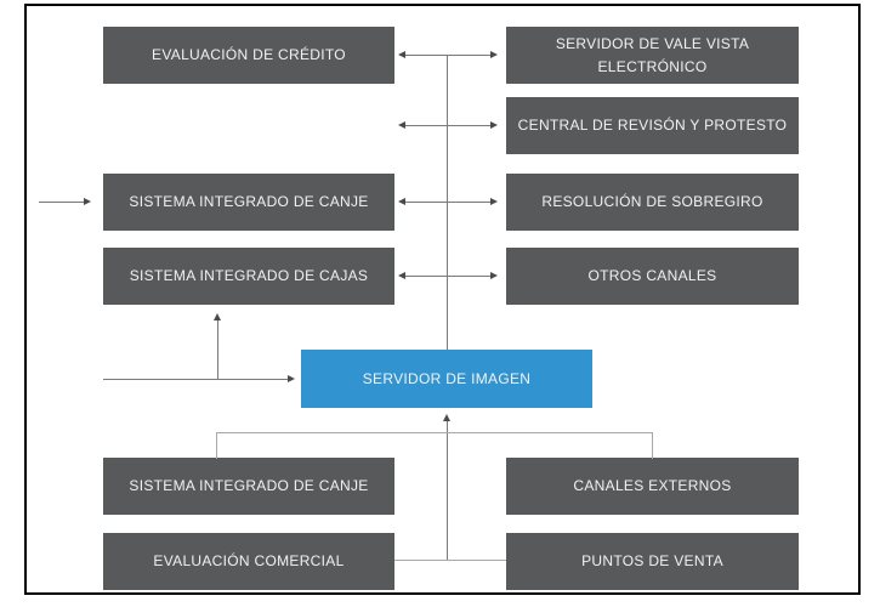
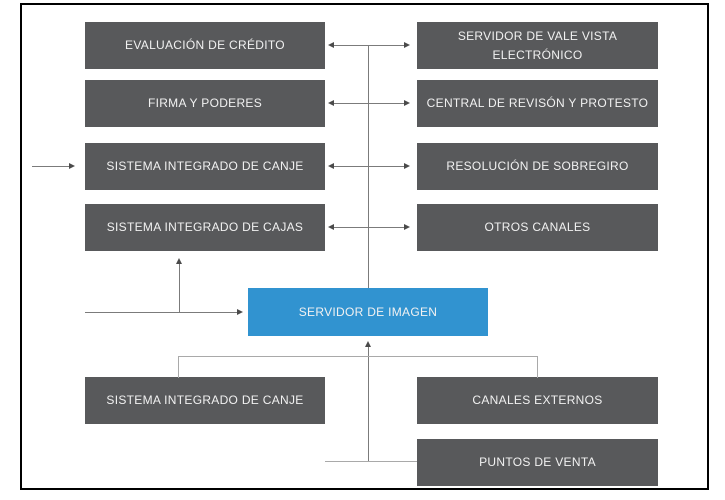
  EVALUACIÓN DE CRÉDITO
+ FIRMA Y PODERES
  SISTEMA INTEGRADO DE CANJE
  SISTEMA INTEGRADO DE CAJAS
  SERVIDOR DE VALE VISTA
  ELECTRÓNICO
  CENTRAL DE REVISÓN Y PROTESTO
  RESOLUCIÓN DE SOBREGIRO
  OTROS CANALES
  SERVIDOR DE IMAGEN
  SISTEMA INTEGRADO DE CANJE
- EVALUACIÓN COMERCIAL
  CANALES EXTERNOS
  PUNTOS DE VENTA
